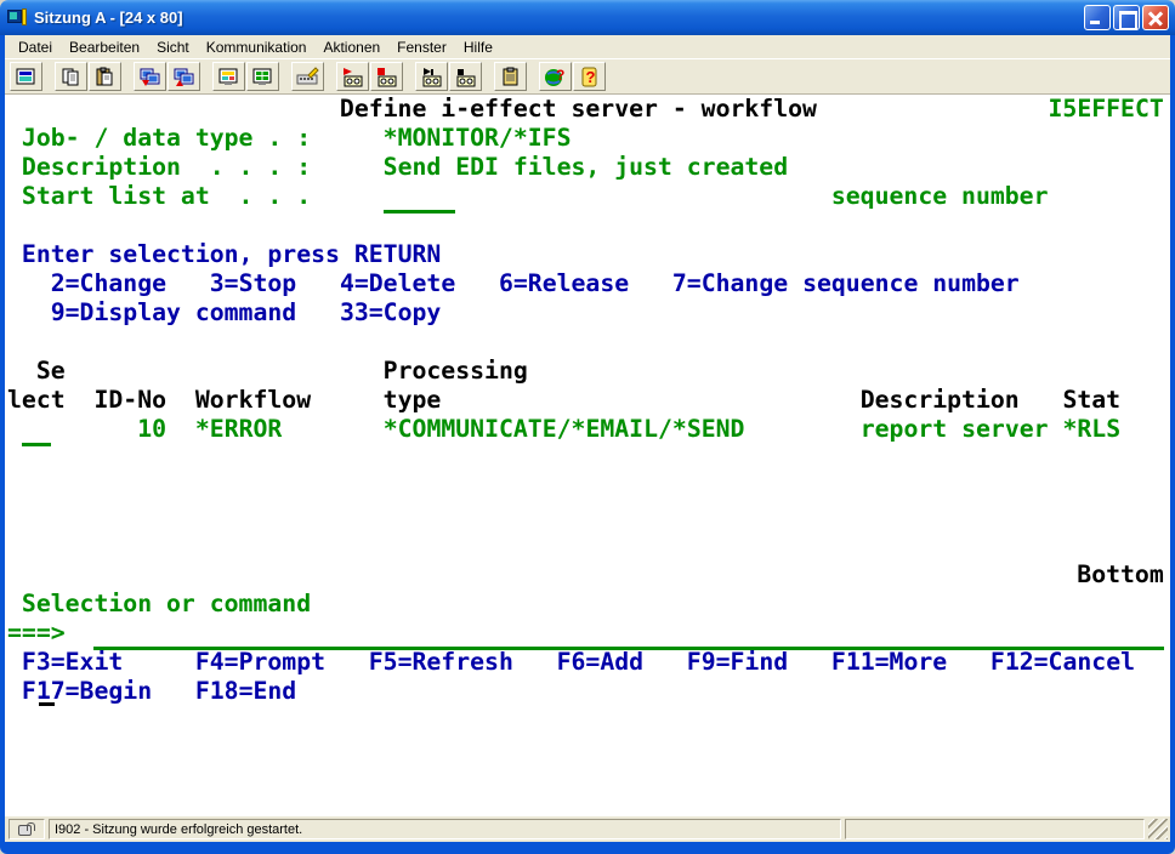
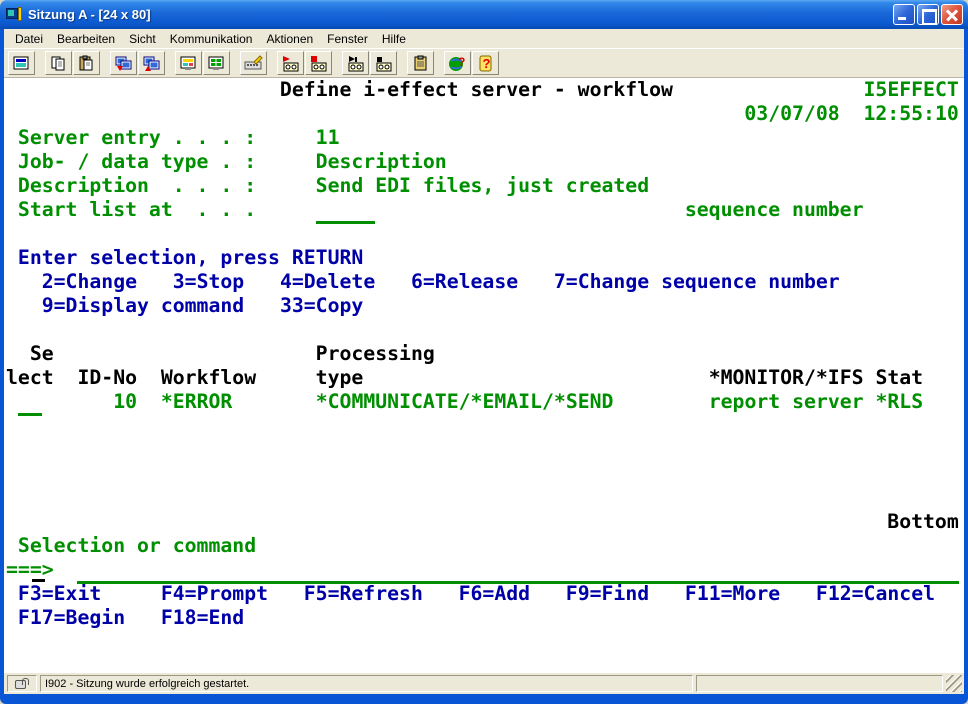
  Sitzung A - [24 x 80]
  Datei
  Bearbeiten
  Sicht
  Kommunikation
  Aktionen
  Fenster
  Hilfe
  ?
  ?
  Define i-effect server - workflow I5EFFECT
+ 03/07/08 12:55:10
+ Server entry . . . : 11
- Job- / data type . : *MONITOR/*IFS
+ Job- / data type . : Description
  Description . . . : Send EDI files, just created
  Start list at . . . sequence number
  Enter selection, press RETURN
  2=Change 3=Stop 4=Delete 6=Release 7=Change sequence number
  9=Display command 33=Copy
  Se Processing
- lect ID-No Workflow type Description Stat
+ lect ID-No Workflow type *MONITOR/*IFS Stat
  10 *ERROR *COMMUNICATE/*EMAIL/*SEND report server *RLS
  Bottom
  Selection or command
  ===>
  F3=Exit F4=Prompt F5=Refresh F6=Add F9=Find F11=More F12=Cancel
  F17=Begin F18=End
  I902 - Sitzung wurde erfolgreich gestartet.
